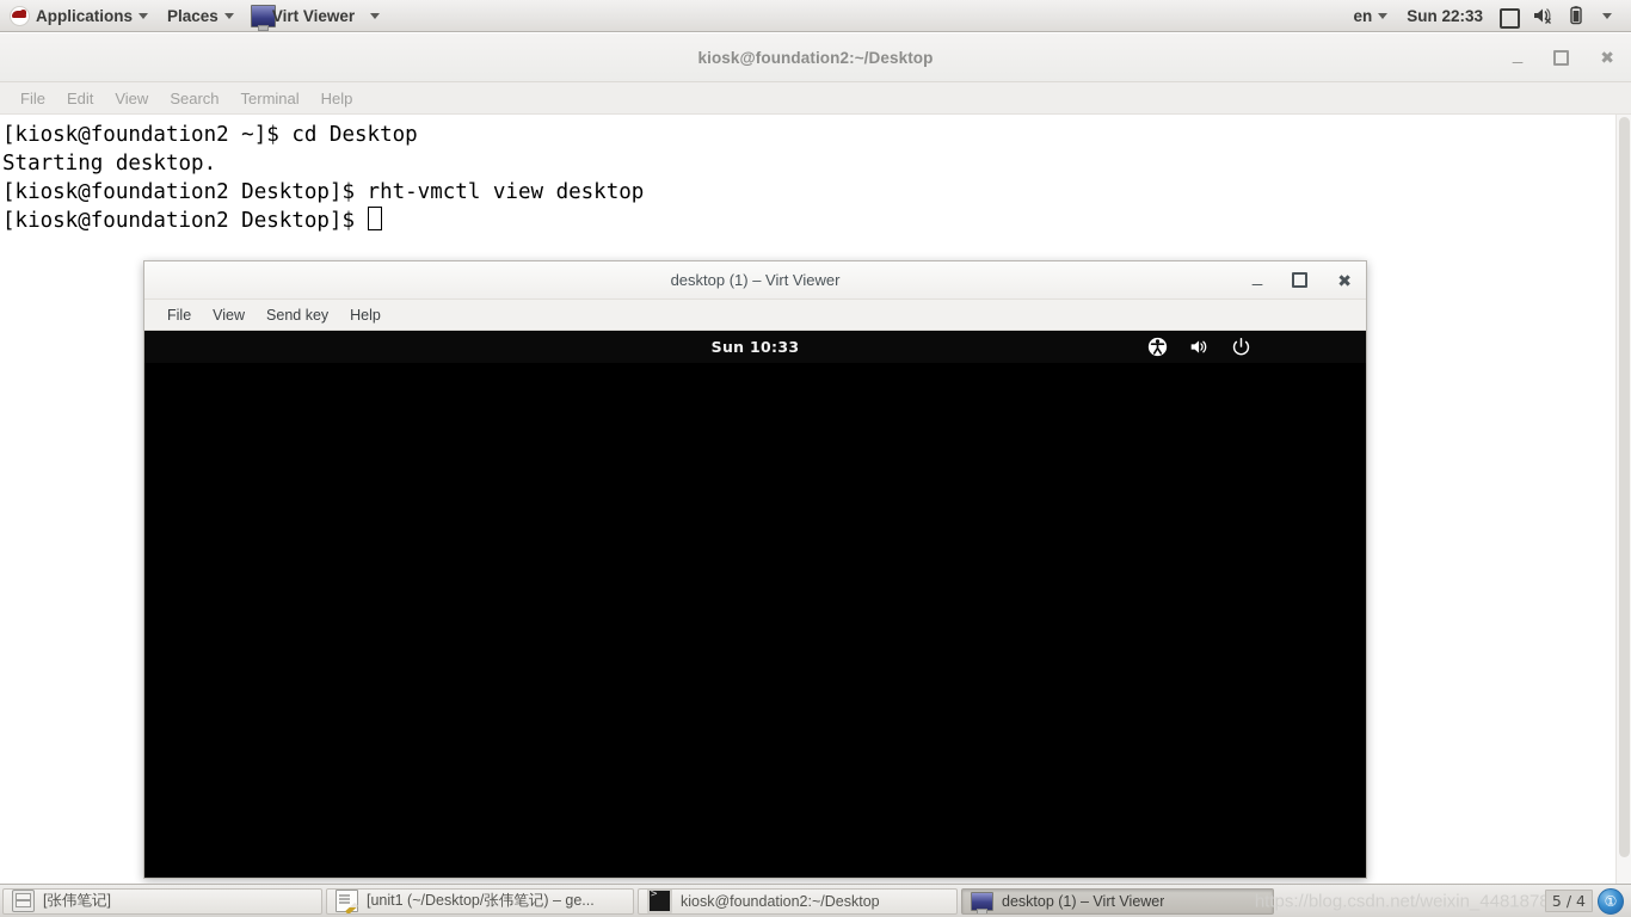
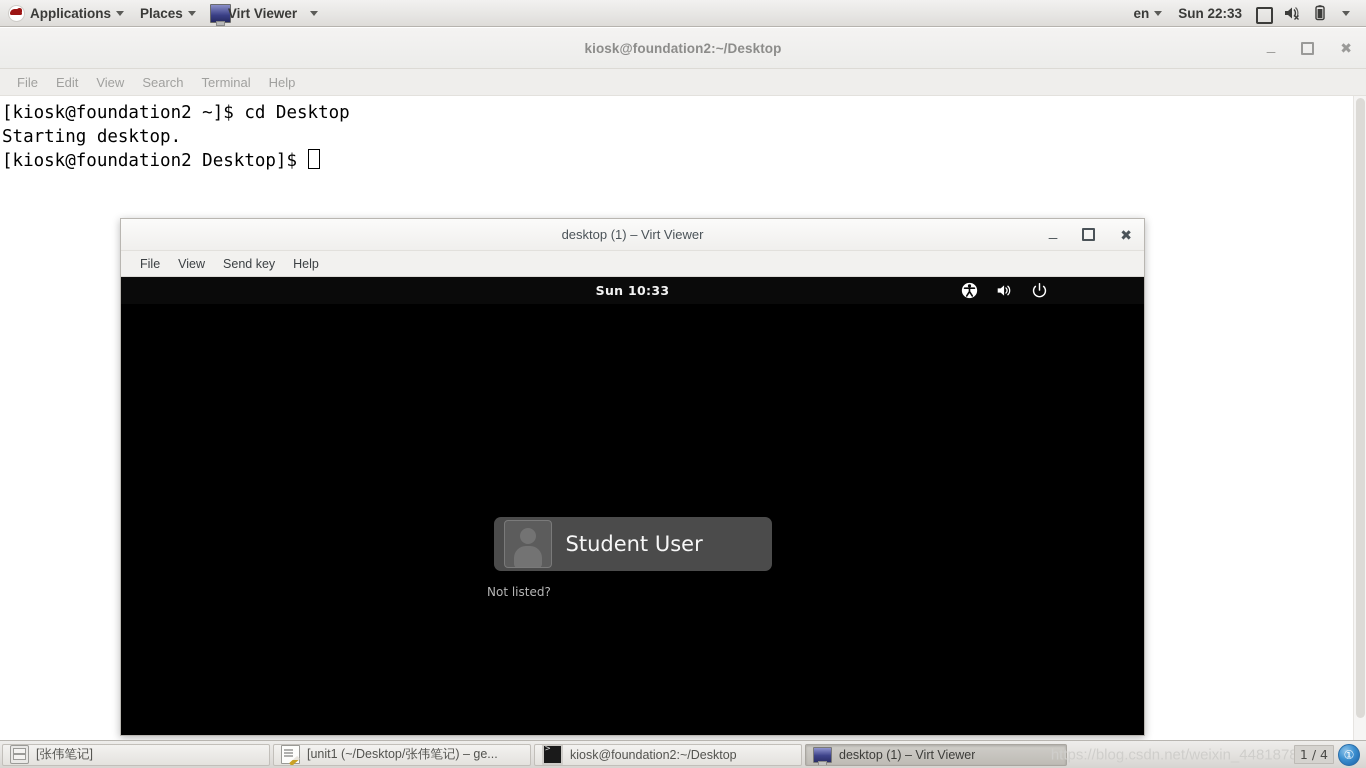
  Applications
  Places
  Virt Viewer
  en
  Sun 22:33
  kiosk@foundation2:~/Desktop
  _
  ✖
  File
  Edit
  View
  Search
  Terminal
  Help
  [kiosk@foundation2 ~]$ cd Desktop
  Starting desktop.
- [kiosk@foundation2 Desktop]$ rht-vmctl view desktop
  [kiosk@foundation2 Desktop]$
  desktop (1) – Virt Viewer
  _
  ✖
  File
  View
  Send key
  Help
  Sun 10:33
+ Student User
+ Not listed?
  [张伟笔记]
  [unit1 (~/Desktop/张伟笔记) – ge...
  kiosk@foundation2:~/Desktop
  desktop (1) – Virt Viewer
  https://blog.csdn.net/weixin_448187
- 5 / 4
+ 1 / 4
  ①
